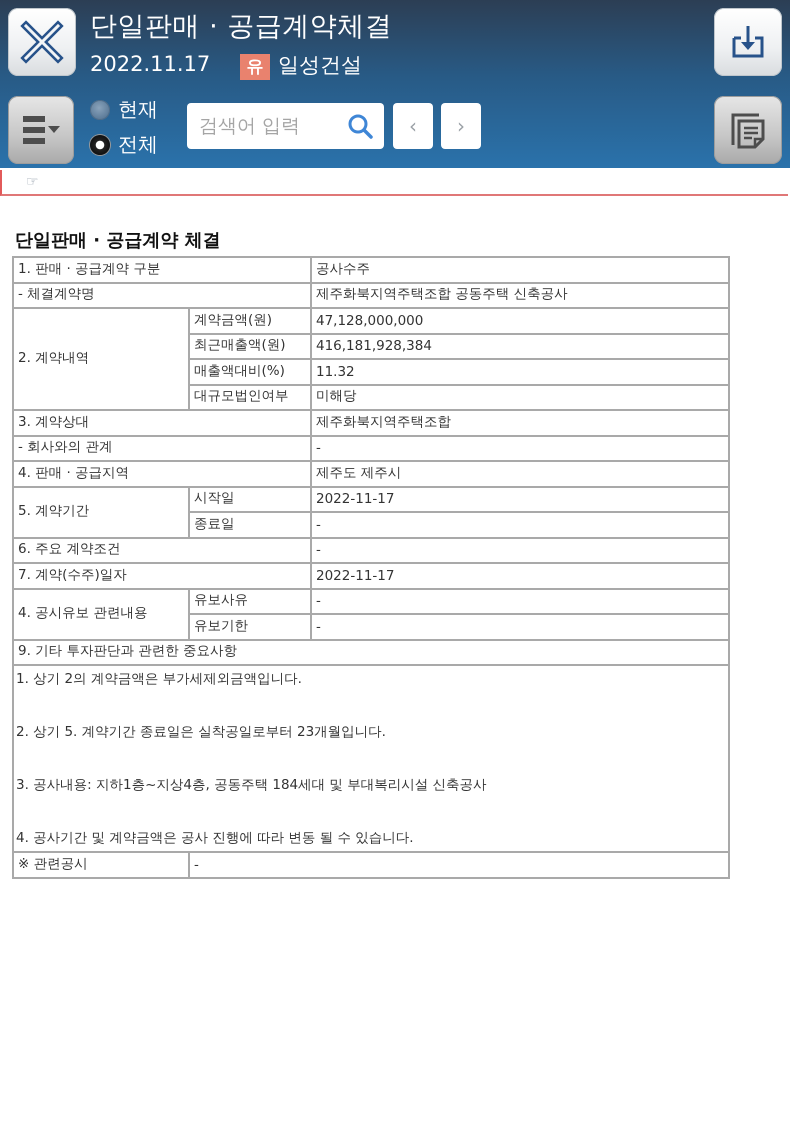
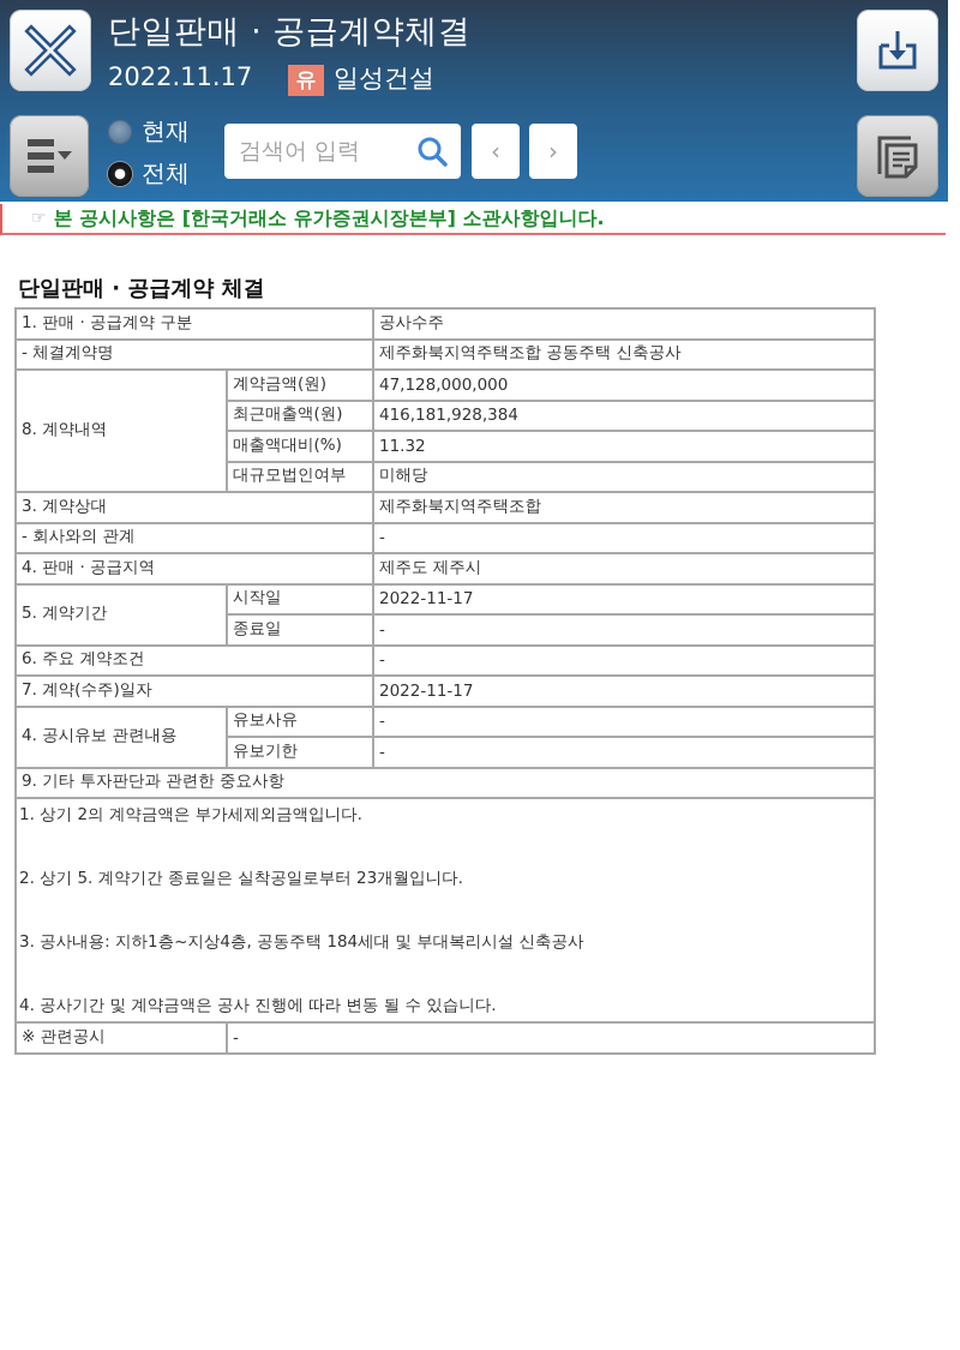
  단일판매 · 공급계약체결
  2022.11.17
  유
  일성건설
  현재
  전체
  검색어 입력
  ‹
  ›
  ☞
+ 본 공시사항은 [한국거래소 유가증권시장본부] 소관사항입니다.
  단일판매 · 공급계약 체결
  1. 판매 · 공급계약 구분	공사수주
  - 체결계약명	제주화북지역주택조합 공동주택 신축공사
- 2. 계약내역	계약금액(원)	47,128,000,000
+ 8. 계약내역	계약금액(원)	47,128,000,000
  최근매출액(원)	416,181,928,384
  매출액대비(%)	11.32
  대규모법인여부	미해당
  3. 계약상대	제주화북지역주택조합
  - 회사와의 관계	-
  4. 판매 · 공급지역	제주도 제주시
  5. 계약기간	시작일	2022-11-17
  종료일	-
  6. 주요 계약조건	-
  7. 계약(수주)일자	2022-11-17
  4. 공시유보 관련내용	유보사유	-
  유보기한	-
  9. 기타 투자판단과 관련한 중요사항
  1. 상기 2의 계약금액은 부가세제외금액입니다. 2. 상기 5. 계약기간 종료일은 실착공일로부터 23개월입니다. 3. 공사내용: 지하1층~지상4층, 공동주택 184세대 및 부대복리시설 신축공사 4. 공사기간 및 계약금액은 공사 진행에 따라 변동 될 수 있습니다.
  ※ 관련공시	-
